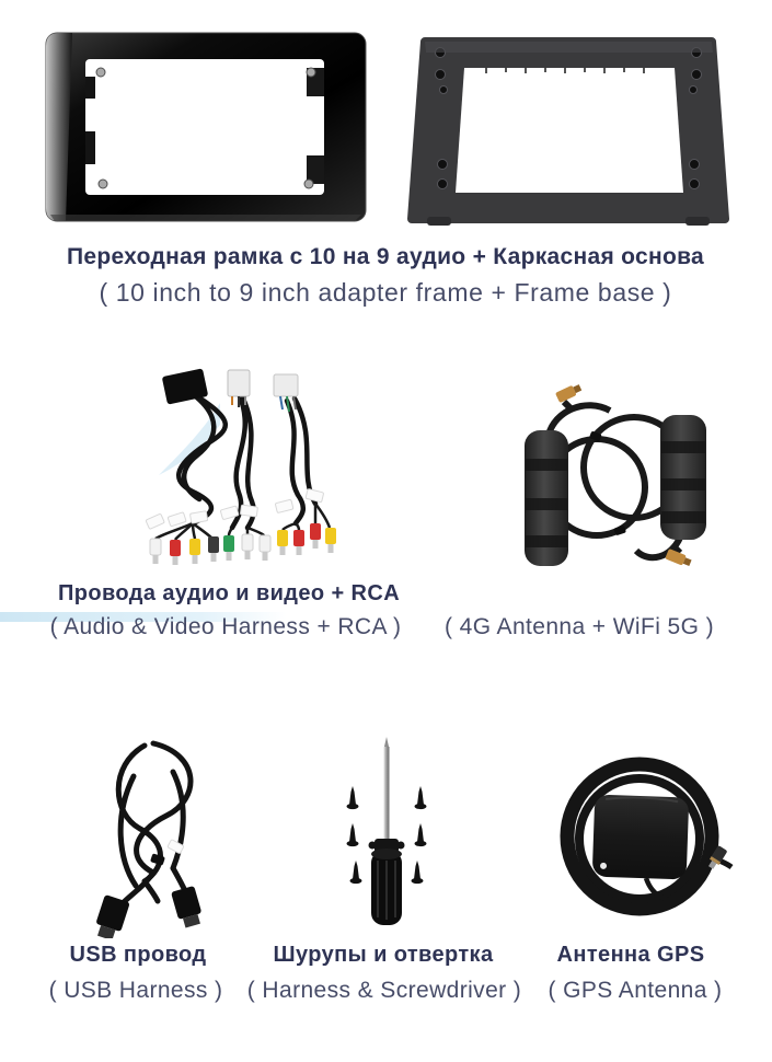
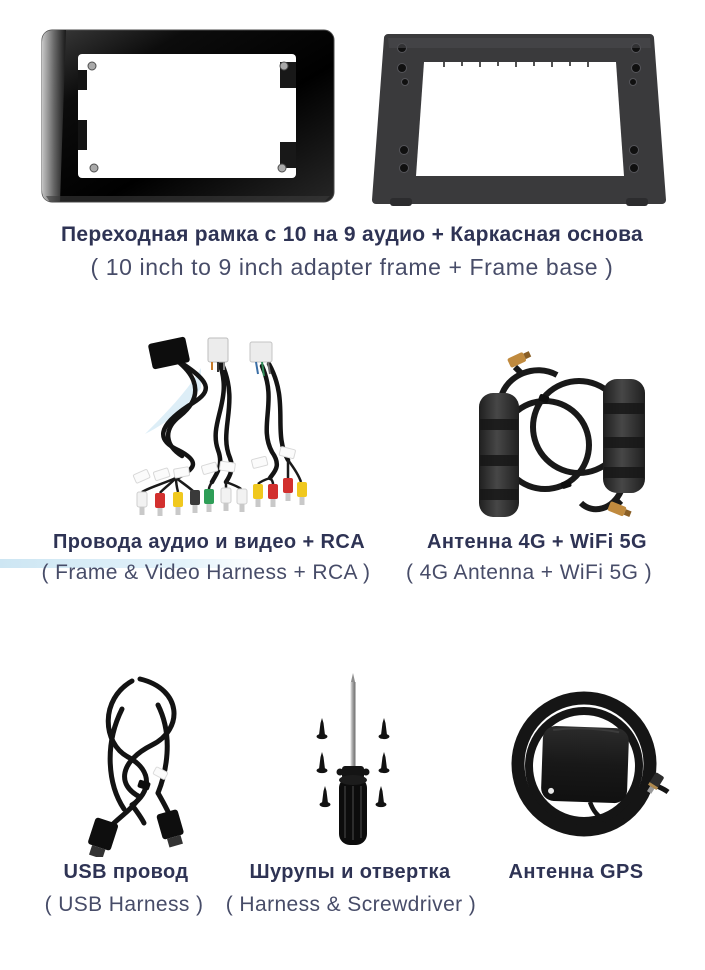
  Переходная рамка с 10 на 9 аудио + Каркасная основа
  ( 10 inch to 9 inch adapter frame + Frame base )
  Провода аудио и видео + RCA
- ( Audio & Video Harness + RCA )
+ ( Frame & Video Harness + RCA )
+ Антенна 4G + WiFi 5G
  ( 4G Antenna + WiFi 5G )
  USB провод
  ( USB Harness )
  Шурупы и отвертка
  ( Harness & Screwdriver )
  Антенна GPS
- ( GPS Antenna )
